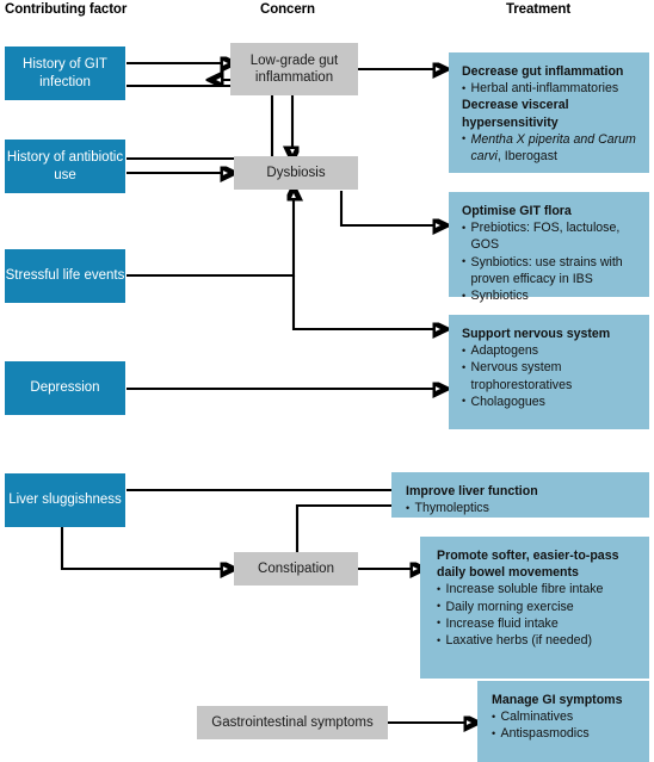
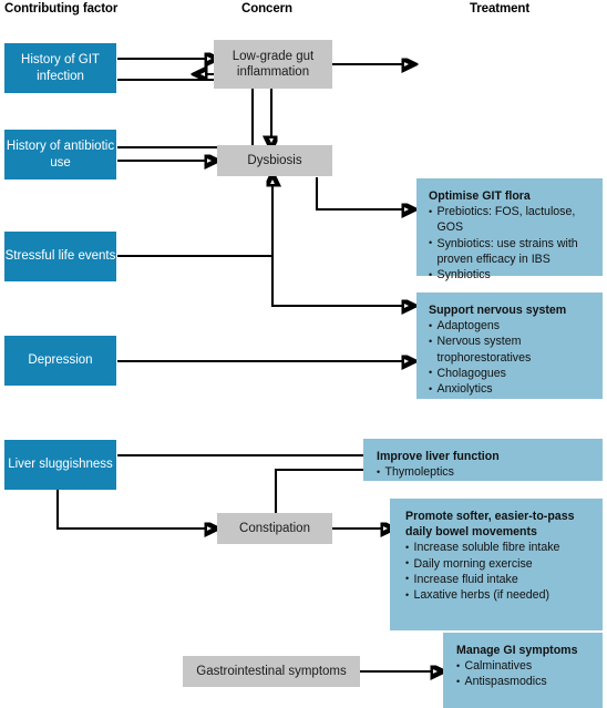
  Contributing factor
  Concern
  Treatment
  History of GIT infection
  History of antibiotic use
  Stressful life events
  Depression
  Liver sluggishness
  Low-grade gut inflammation
  Dysbiosis
  Constipation
  Gastrointestinal symptoms
- Decrease gut inflammation
- Herbal anti-inflammatories
- Decrease visceral hypersensitivity
- Mentha X piperita and Carum carvi, Iberogast
  Optimise GIT flora
  Prebiotics: FOS, lactulose, GOS
  Synbiotics: use strains with proven efficacy in IBS
  Synbiotics
  Support nervous system
  Adaptogens
  Nervous system trophorestoratives
  Cholagogues
+ Anxiolytics
  Improve liver function
  Thymoleptics
  Promote softer, easier-to-pass daily bowel movements
  Increase soluble fibre intake
  Daily morning exercise
  Increase fluid intake
  Laxative herbs (if needed)
  Manage GI symptoms
  Calminatives
  Antispasmodics
